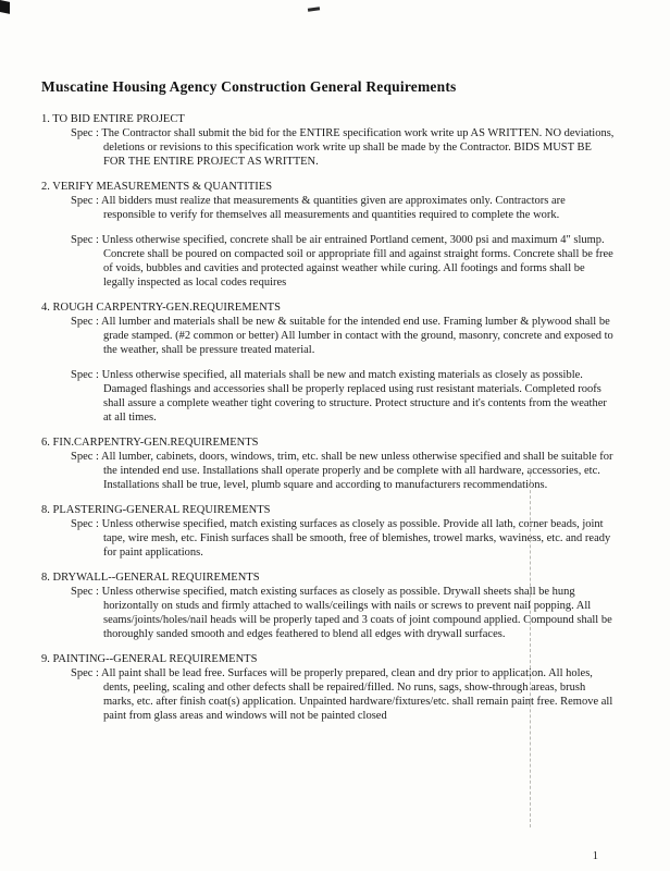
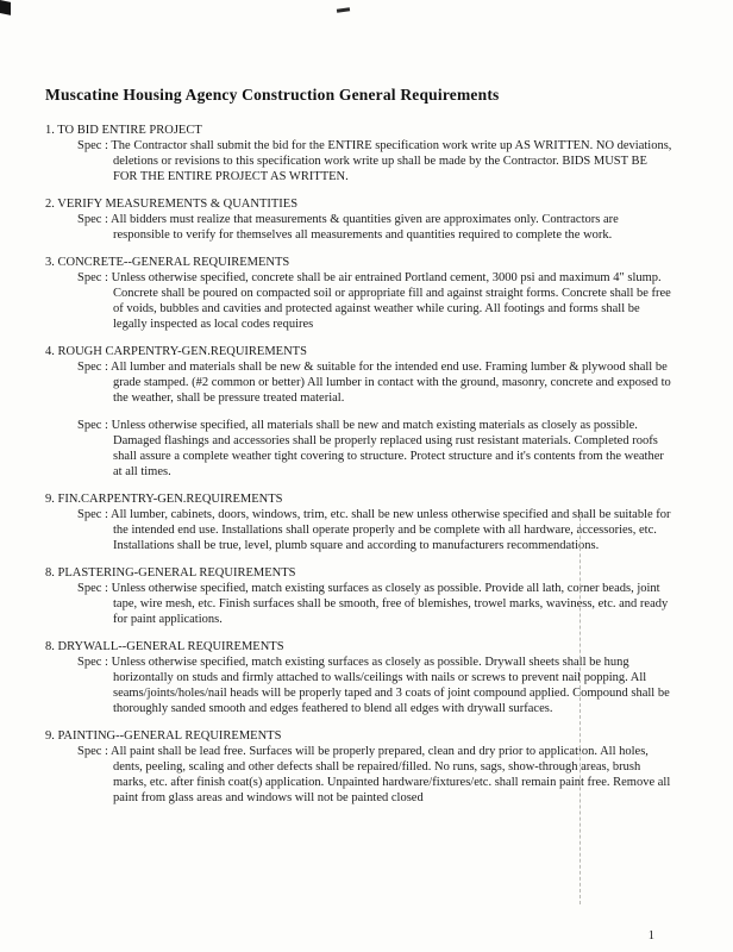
  Muscatine Housing Agency Construction General Requirements
  1. TO BID ENTIRE PROJECT
  Spec : The Contractor shall submit the bid for the ENTIRE specification work write up AS WRITTEN. NO deviations, deletions or revisions to this specification work write up shall be made by the Contractor. BIDS MUST BE FOR THE ENTIRE PROJECT AS WRITTEN.
  2. VERIFY MEASUREMENTS & QUANTITIES
  Spec : All bidders must realize that measurements & quantities given are approximates only. Contractors are responsible to verify for themselves all measurements and quantities required to complete the work.
+ 3. CONCRETE--GENERAL REQUIREMENTS
  Spec : Unless otherwise specified, concrete shall be air entrained Portland cement, 3000 psi and maximum 4" slump. Concrete shall be poured on compacted soil or appropriate fill and against straight forms. Concrete shall be free of voids, bubbles and cavities and protected against weather while curing. All footings and forms shall be legally inspected as local codes requires
  4. ROUGH CARPENTRY-GEN.REQUIREMENTS
  Spec : All lumber and materials shall be new & suitable for the intended end use. Framing lumber & plywood shall be grade stamped. (#2 common or better) All lumber in contact with the ground, masonry, concrete and exposed to the weather, shall be pressure treated material.
  Spec : Unless otherwise specified, all materials shall be new and match existing materials as closely as possible. Damaged flashings and accessories shall be properly replaced using rust resistant materials. Completed roofs shall assure a complete weather tight covering to structure. Protect structure and it's contents from the weather at all times.
- 6. FIN.CARPENTRY-GEN.REQUIREMENTS
+ 9. FIN.CARPENTRY-GEN.REQUIREMENTS
  Spec : All lumber, cabinets, doors, windows, trim, etc. shall be new unless otherwise specified and shall be suitable for the intended end use. Installations shall operate properly and be complete with all hardware, accessories, etc. Installations shall be true, level, plumb square and according to manufacturers recommendations.
  8. PLASTERING-GENERAL REQUIREMENTS
  Spec : Unless otherwise specified, match existing surfaces as closely as possible. Provide all lath, corner beads, joint tape, wire mesh, etc. Finish surfaces shall be smooth, free of blemishes, trowel marks, waviness, etc. and ready for paint applications.
  8. DRYWALL--GENERAL REQUIREMENTS
  Spec : Unless otherwise specified, match existing surfaces as closely as possible. Drywall sheets shall be hung horizontally on studs and firmly attached to walls/ceilings with nails or screws to prevent nail popping. All seams/joints/holes/nail heads will be properly taped and 3 coats of joint compound applied. Compound shall be thoroughly sanded smooth and edges feathered to blend all edges with drywall surfaces.
  9. PAINTING--GENERAL REQUIREMENTS
  Spec : All paint shall be lead free. Surfaces will be properly prepared, clean and dry prior to application. All holes, dents, peeling, scaling and other defects shall be repaired/filled. No runs, sags, show-through areas, brush marks, etc. after finish coat(s) application. Unpainted hardware/fixtures/etc. shall remain paint free. Remove all paint from glass areas and windows will not be painted closed
  1
